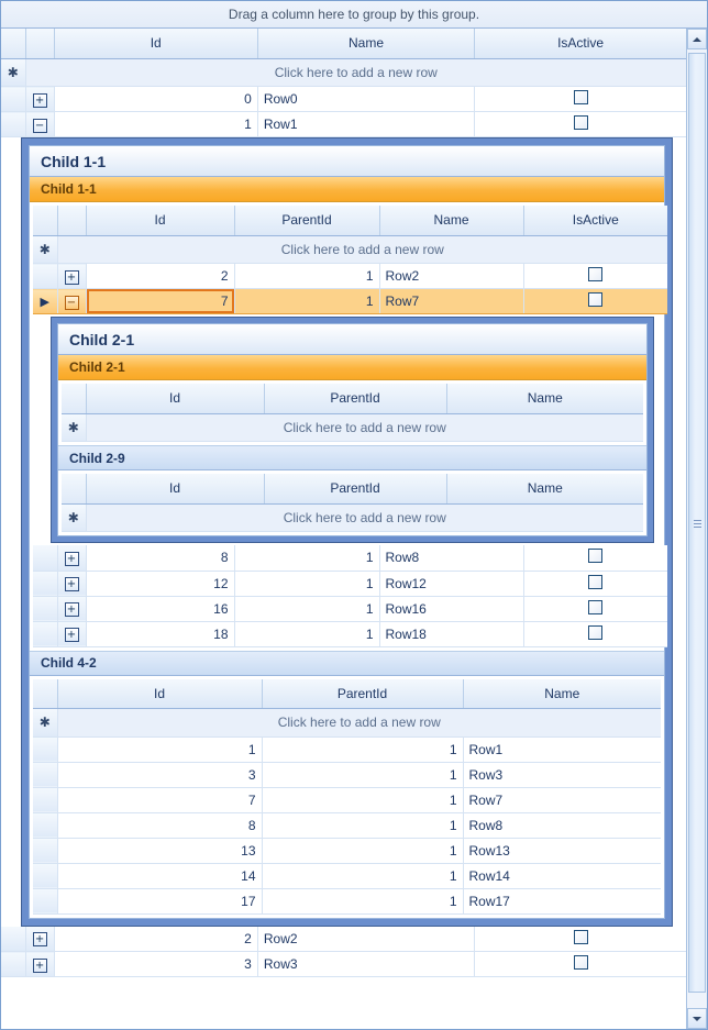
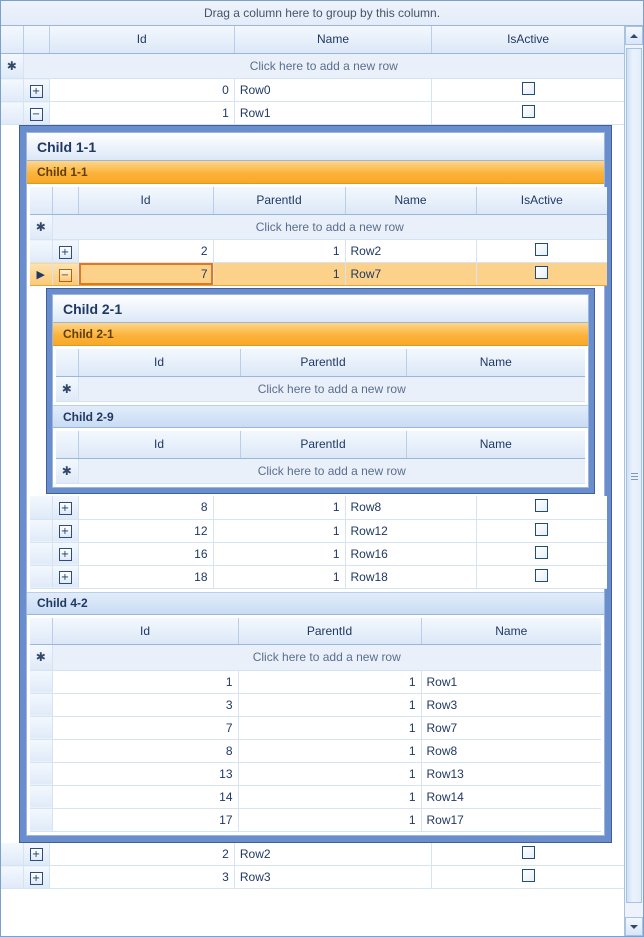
- Drag a column here to group by this group.
+ Drag a column here to group by this column.
  		Id	Name	IsActive
  ✱	Click here to add a new row
  	+	0	Row0
  	−	1	Row1
  Child 1-1
  Child 1-1
  		Id	ParentId	Name	IsActive
  ✱	Click here to add a new row
  	+	2	1	Row2
  ▶	−	7	1	Row7
  Child 2-1
  Child 2-1
  	Id	ParentId	Name
  ✱	Click here to add a new row
  Child 2-9
  	Id	ParentId	Name
  ✱	Click here to add a new row
  	+	8	1	Row8
  	+	12	1	Row12
  	+	16	1	Row16
  	+	18	1	Row18
  Child 4-2
  	Id	ParentId	Name
  ✱	Click here to add a new row
  	1	1	Row1
  	3	1	Row3
  	7	1	Row7
  	8	1	Row8
  	13	1	Row13
  	14	1	Row14
  	17	1	Row17
  	+	2	Row2
  	+	3	Row3
